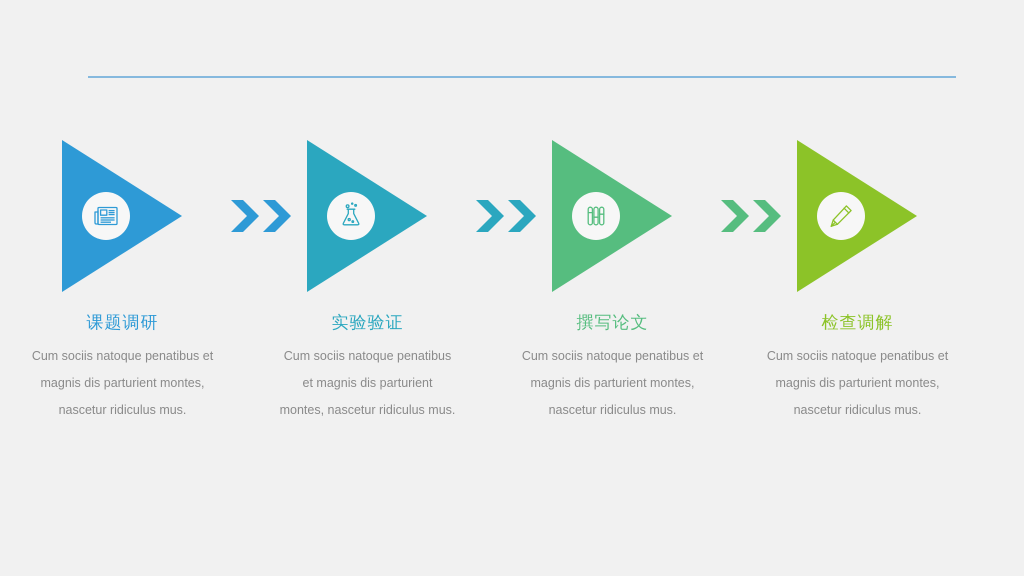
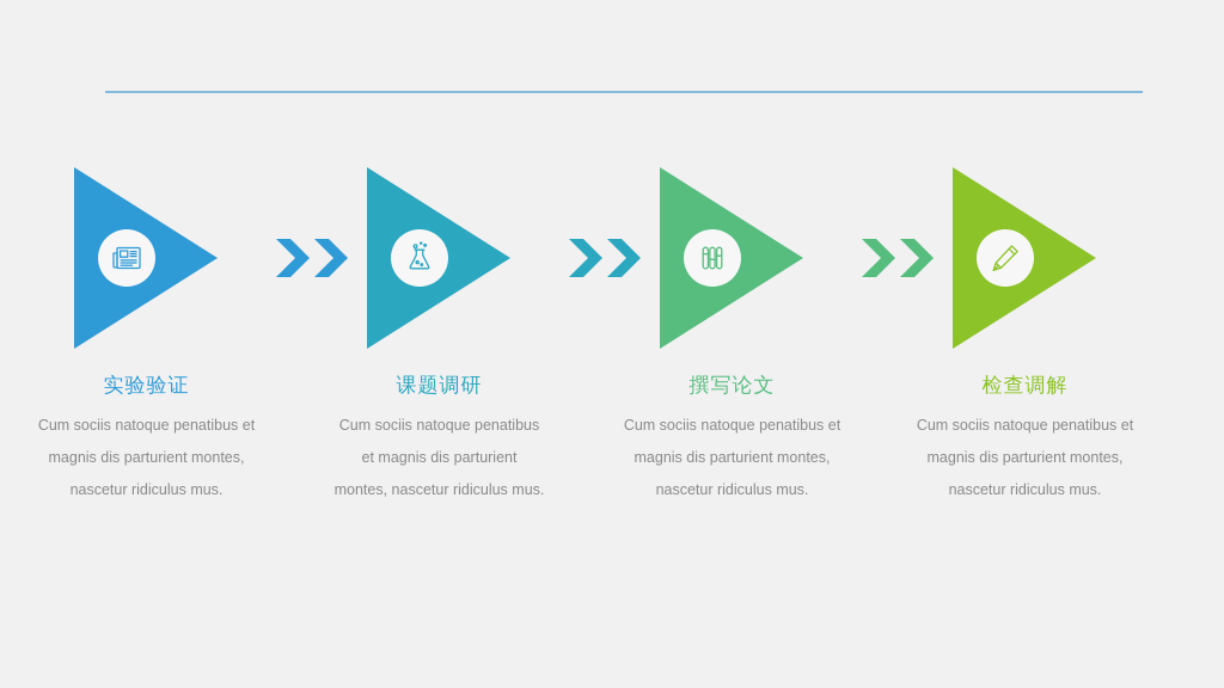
- 课题调研
+ 实验验证
  Cum sociis natoque penatibus et magnis dis parturient montes, nascetur ridiculus mus.
- 实验验证
+ 课题调研
  Cum sociis natoque penatibus et magnis dis parturient montes, nascetur ridiculus mus.
  撰写论文
  Cum sociis natoque penatibus et magnis dis parturient montes, nascetur ridiculus mus.
  检查调解
  Cum sociis natoque penatibus et magnis dis parturient montes, nascetur ridiculus mus.
